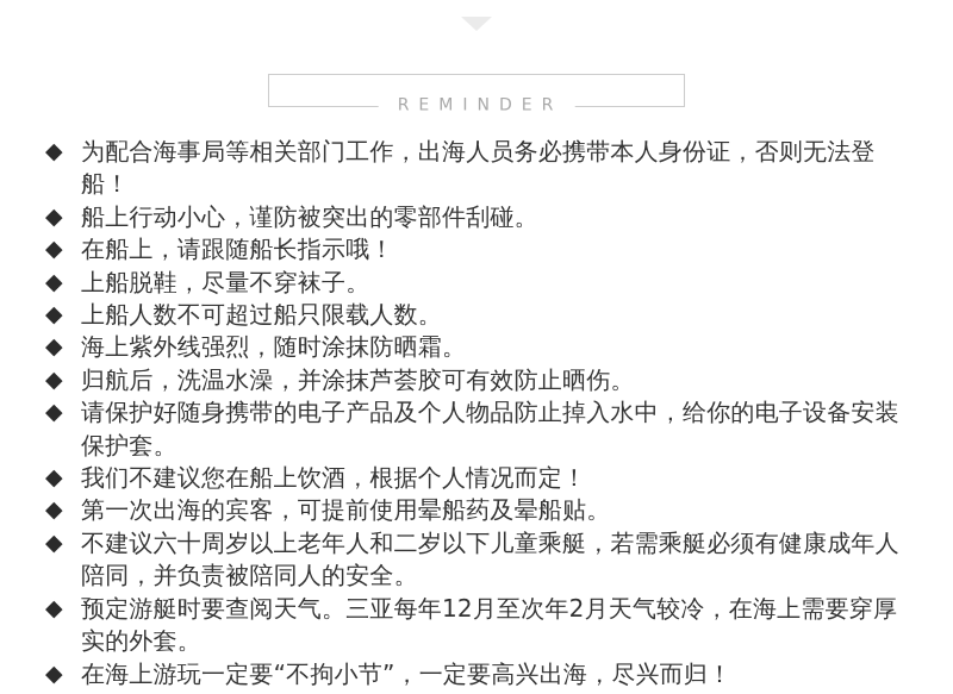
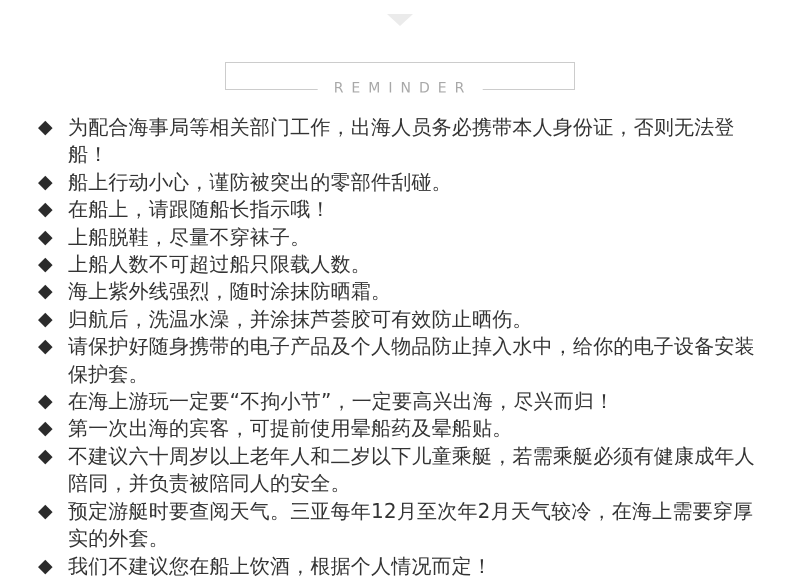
  REMINDER
  ◆
  为配合海事局等相关部门工作，出海人员务必携带本人身份证，否则无法登船！
  ◆
  船上行动小心，谨防被突出的零部件刮碰。
  ◆
  在船上，请跟随船长指示哦！
  ◆
  上船脱鞋，尽量不穿袜子。
  ◆
  上船人数不可超过船只限载人数。
  ◆
  海上紫外线强烈，随时涂抹防晒霜。
  ◆
  归航后，洗温水澡，并涂抹芦荟胶可有效防止晒伤。
  ◆
  请保护好随身携带的电子产品及个人物品防止掉入水中，给你的电子设备安装保护套。
  ◆
- 我们不建议您在船上饮酒，根据个人情况而定！
+ 在海上游玩一定要“不拘小节”，一定要高兴出海，尽兴而归！
  ◆
  第一次出海的宾客，可提前使用晕船药及晕船贴。
  ◆
  不建议六十周岁以上老年人和二岁以下儿童乘艇，若需乘艇必须有健康成年人陪同，并负责被陪同人的安全。
  ◆
  预定游艇时要查阅天气。三亚每年12月至次年2月天气较冷，在海上需要穿厚实的外套。
  ◆
- 在海上游玩一定要“不拘小节”，一定要高兴出海，尽兴而归！
+ 我们不建议您在船上饮酒，根据个人情况而定！
